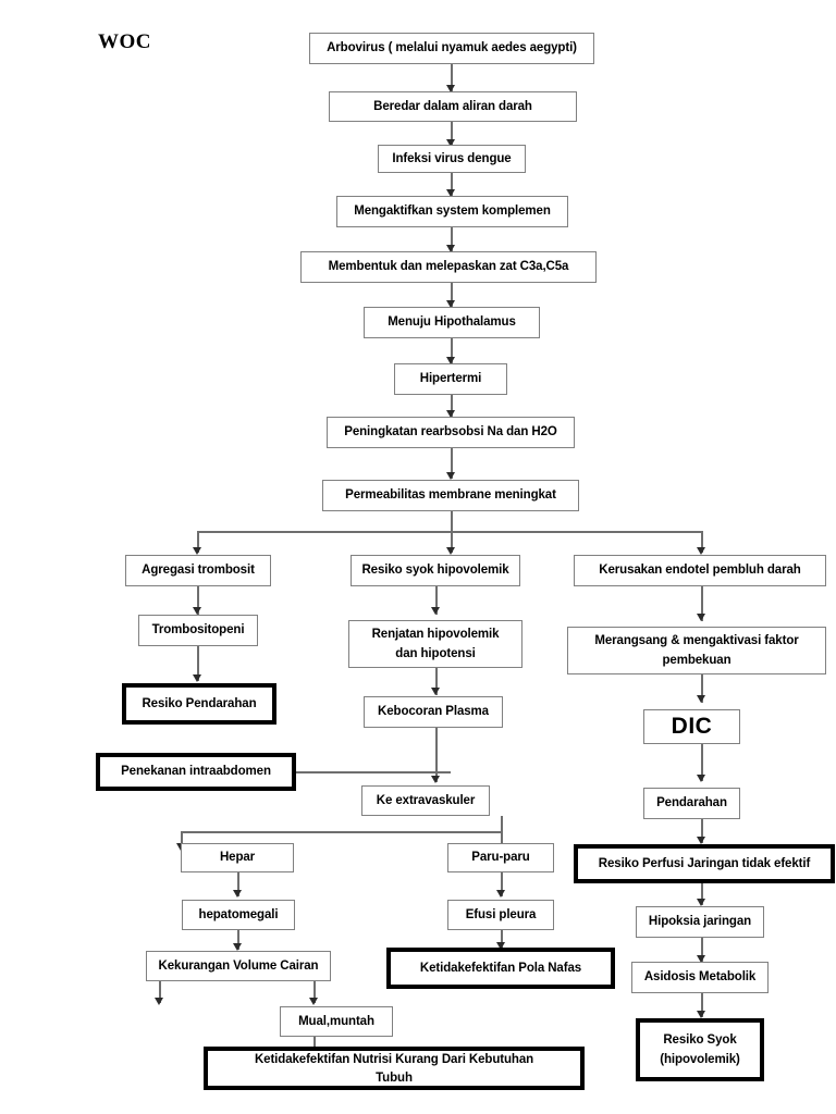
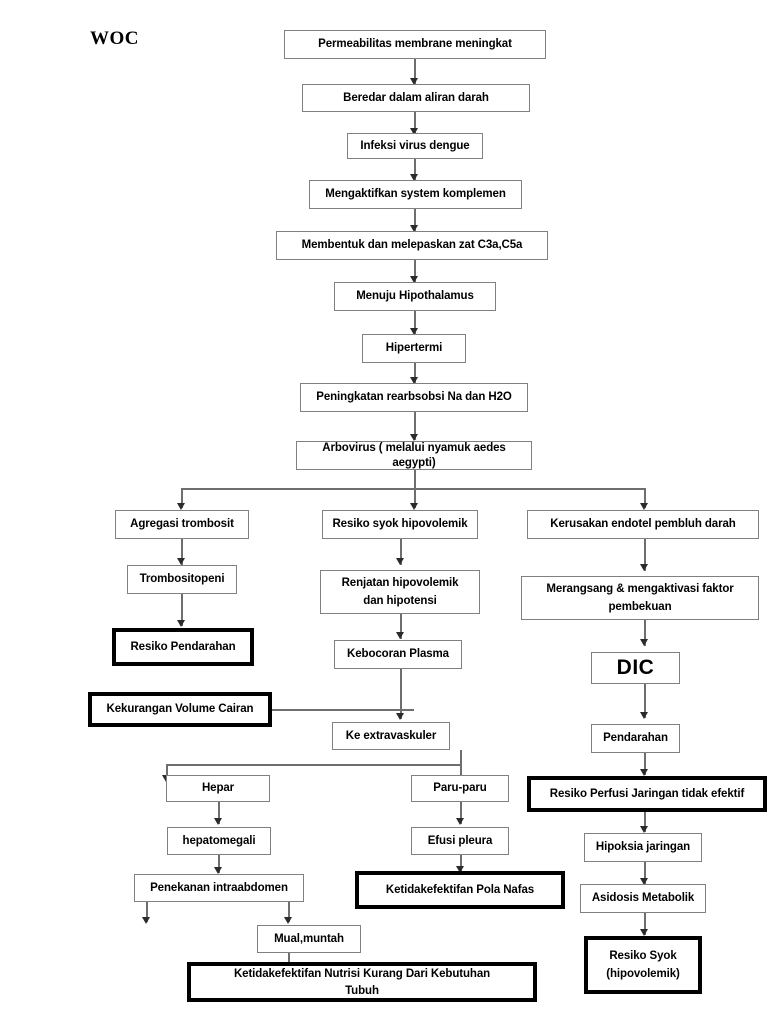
  WOC
- Arbovirus ( melalui nyamuk aedes aegypti)
+ Permeabilitas membrane meningkat
  Beredar dalam aliran darah
  Infeksi virus dengue
  Mengaktifkan system komplemen
  Membentuk dan melepaskan zat C3a,C5a
  Menuju Hipothalamus
  Hipertermi
  Peningkatan rearbsobsi Na dan H2O
- Permeabilitas membrane meningkat
+ Arbovirus ( melalui nyamuk aedes aegypti)
  Agregasi trombosit
  Trombositopeni
  Resiko Pendarahan
- Penekanan intraabdomen
+ Kekurangan Volume Cairan
  Resiko syok hipovolemik
  Renjatan hipovolemik
  dan hipotensi
  Kebocoran Plasma
  Ke extravaskuler
  Hepar
  hepatomegali
- Kekurangan Volume Cairan
+ Penekanan intraabdomen
  Mual,muntah
  Ketidakefektifan Nutrisi Kurang Dari Kebutuhan
  Tubuh
  Paru-paru
  Efusi pleura
  Ketidakefektifan Pola Nafas
  Kerusakan endotel pembluh darah
  Merangsang & mengaktivasi faktor
  pembekuan
  DIC
  Pendarahan
  Resiko Perfusi Jaringan tidak efektif
  Hipoksia jaringan
  Asidosis Metabolik
  Resiko Syok
  (hipovolemik)
